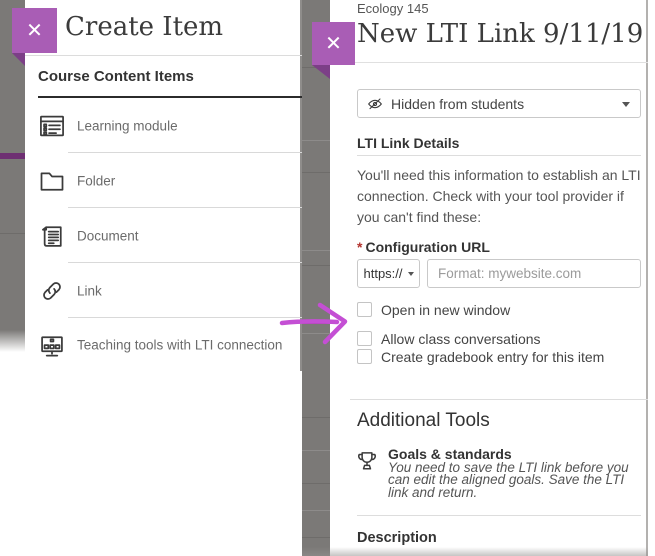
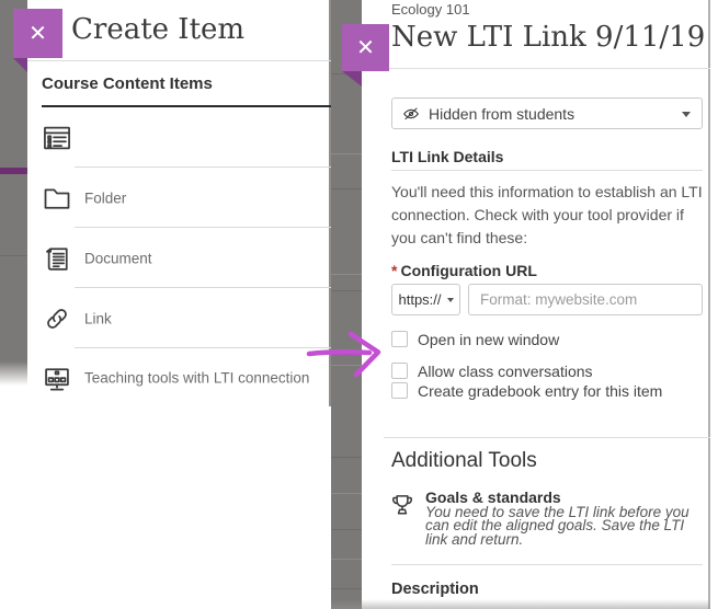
  ✕
  Create Item
  Course Content Items
- Learning module
  Folder
  Document
  Link
  Teaching tools with LTI connection
  ✕
- Ecology 145
+ Ecology 101
  New LTI Link 9/11/19
  Hidden from students
  LTI Link Details
  You'll need this information to establish an LTI connection. Check with your tool provider if you can't find these:
  * Configuration URL
  https://
  Format: mywebsite.com
  Open in new window
  Allow class conversations
  Create gradebook entry for this item
  Additional Tools
  Goals & standards
  You need to save the LTI link before you can edit the aligned goals. Save the LTI link and return.
  Description
